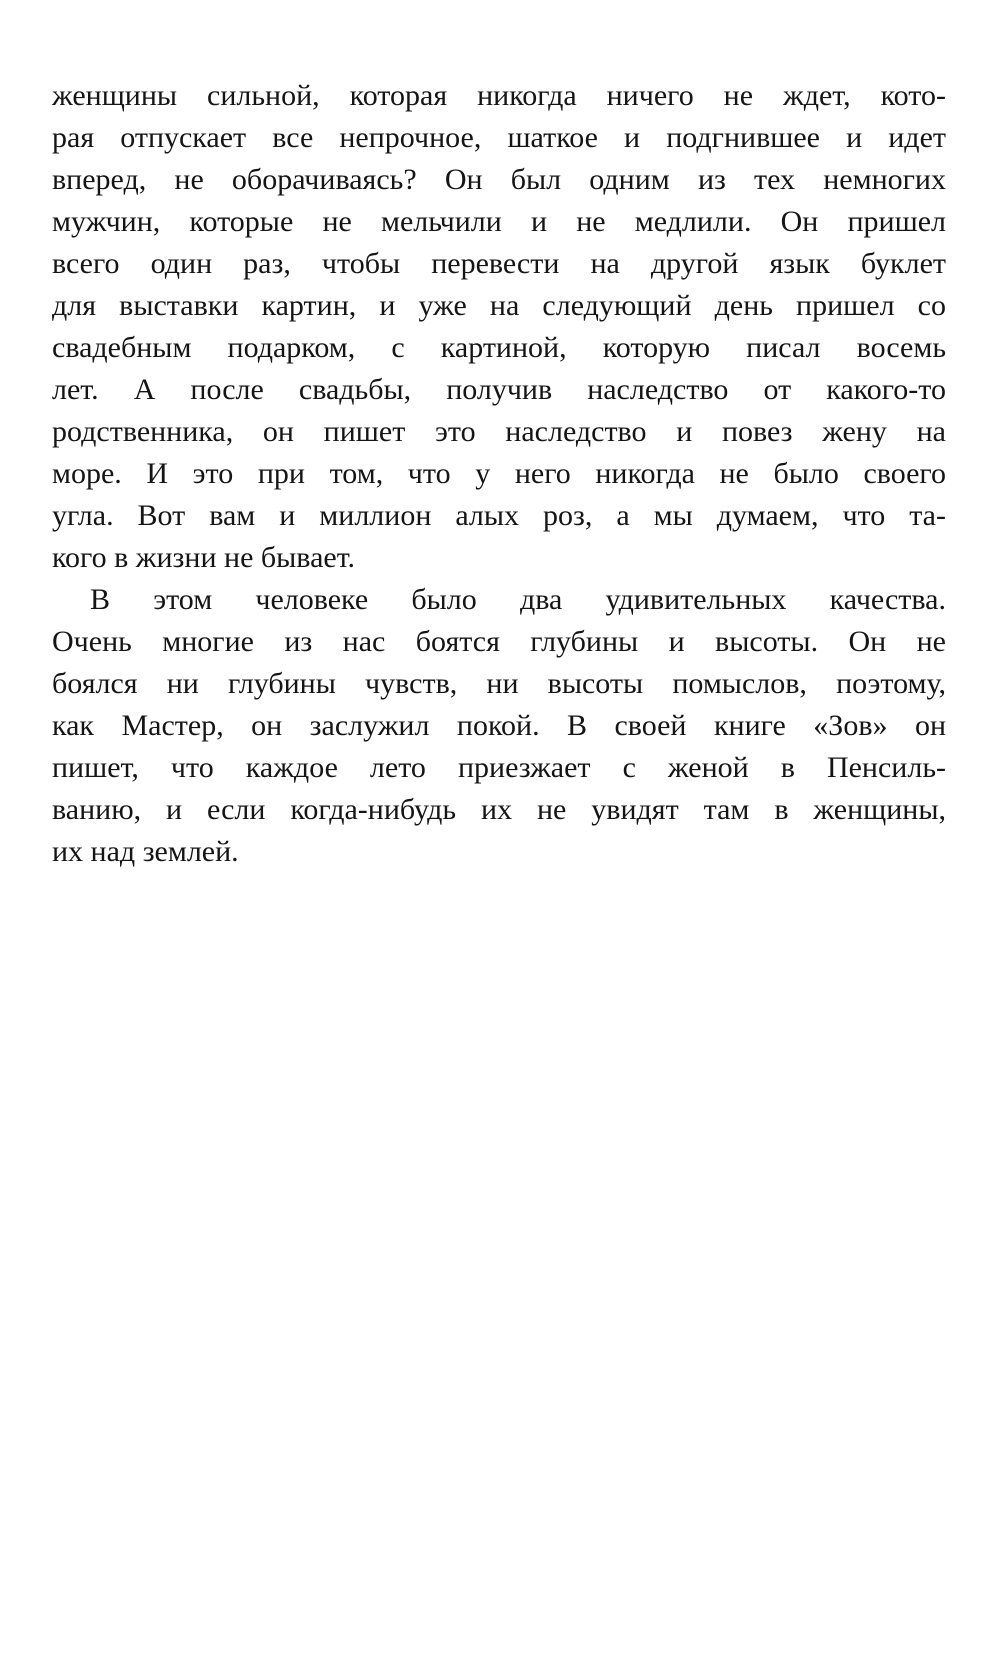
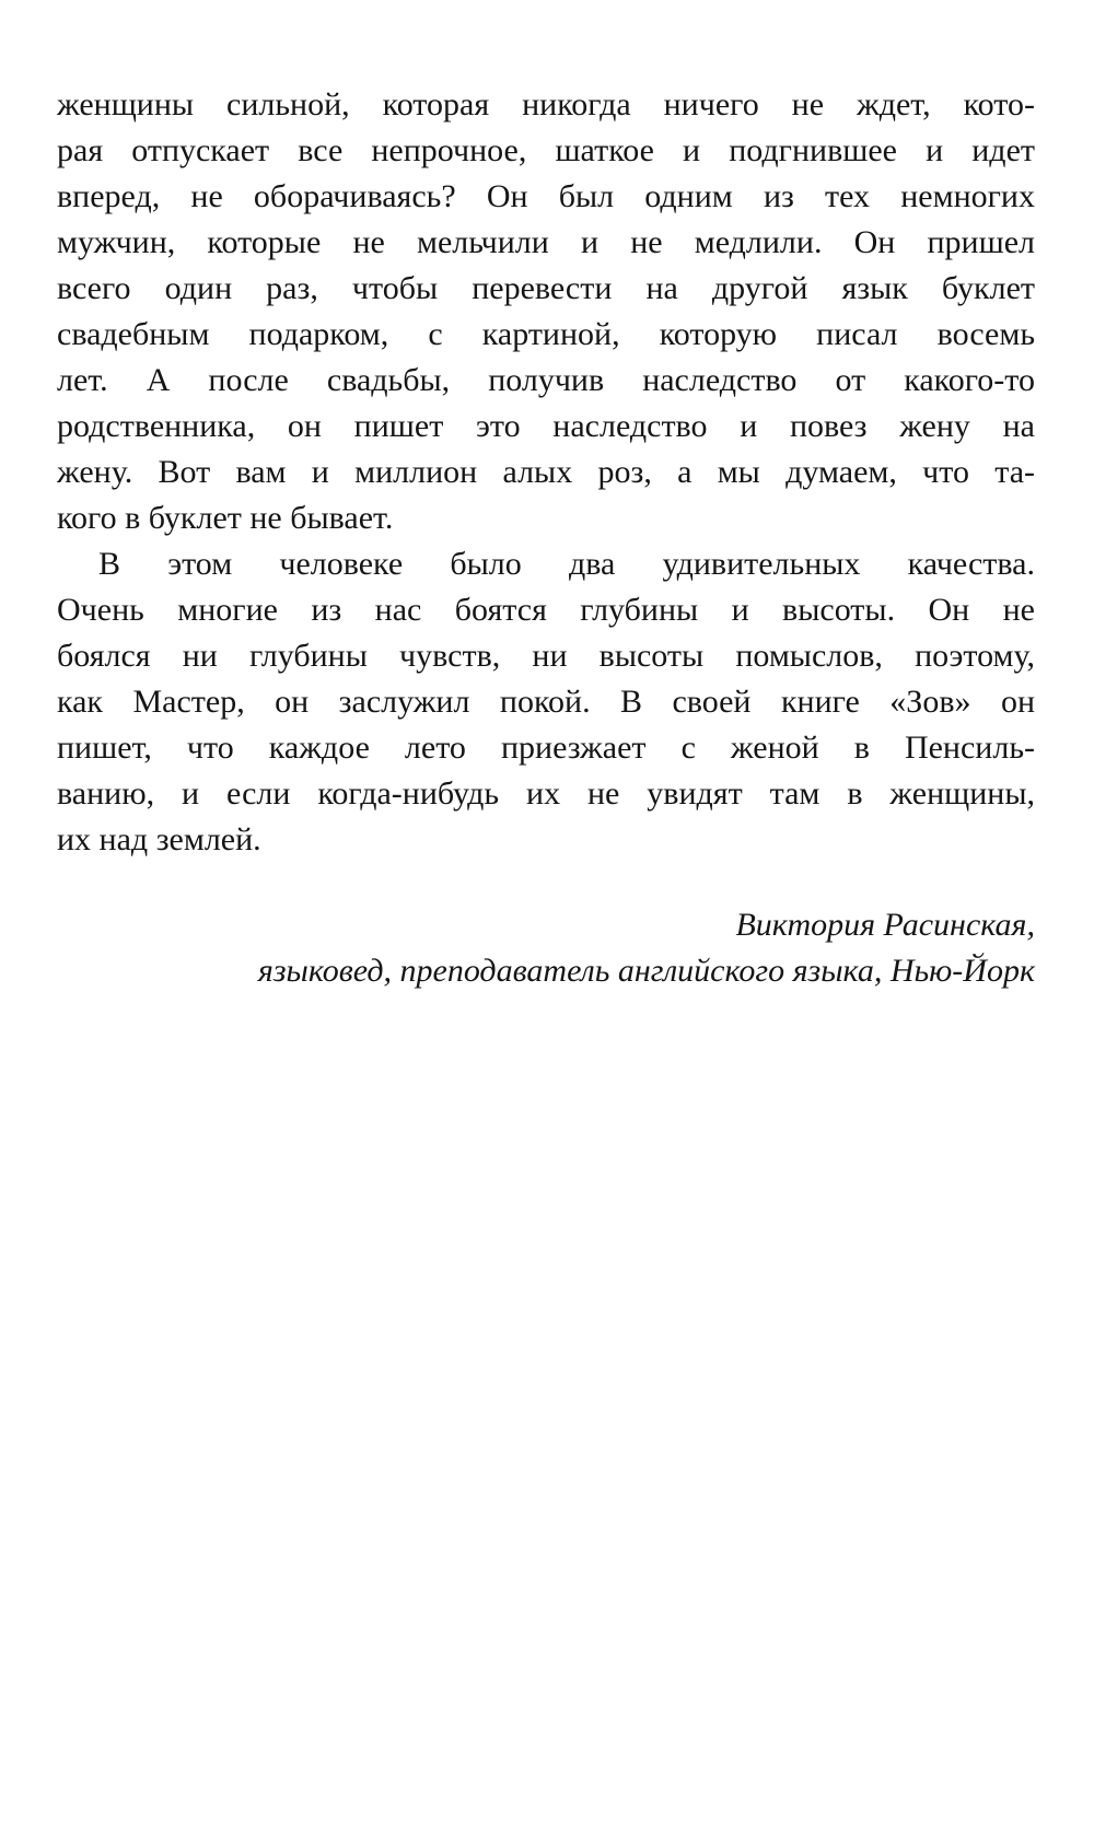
  женщины сильной, которая никогда ничего не ждет, кото-
  рая отпускает все непрочное, шаткое и подгнившее и идет
  вперед, не оборачиваясь? Он был одним из тех немногих
  мужчин, которые не мельчили и не медлили. Он пришел
  всего один раз, чтобы перевести на другой язык буклет
- для выставки картин, и уже на следующий день пришел со
  свадебным подарком, с картиной, которую писал восемь
  лет. А после свадьбы, получив наследство от какого-то
  родственника, он пишет это наследство и повез жену на
- море. И это при том, что у него никогда не было своего
- угла. Вот вам и миллион алых роз, а мы думаем, что та-
+ жену. Вот вам и миллион алых роз, а мы думаем, что та-
- кого в жизни не бывает.
+ кого в буклет не бывает.
  В этом человеке было два удивительных качества.
  Очень многие из нас боятся глубины и высоты. Он не
  боялся ни глубины чувств, ни высоты помыслов, поэтому,
  как Мастер, он заслужил покой. В своей книге «Зов» он
  пишет, что каждое лето приезжает с женой в Пенсиль-
  ванию, и если когда-нибудь их не увидят там в женщины,
  их над землей.
+ Виктория Расинская,
+ языковед, преподаватель английского языка, Нью-Йорк
